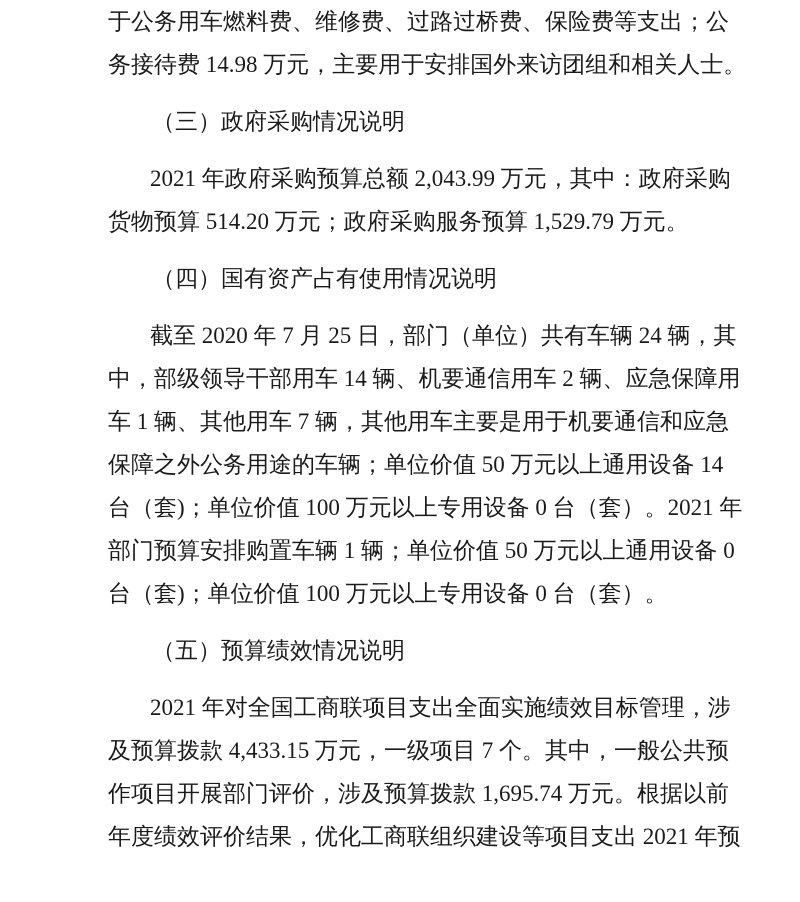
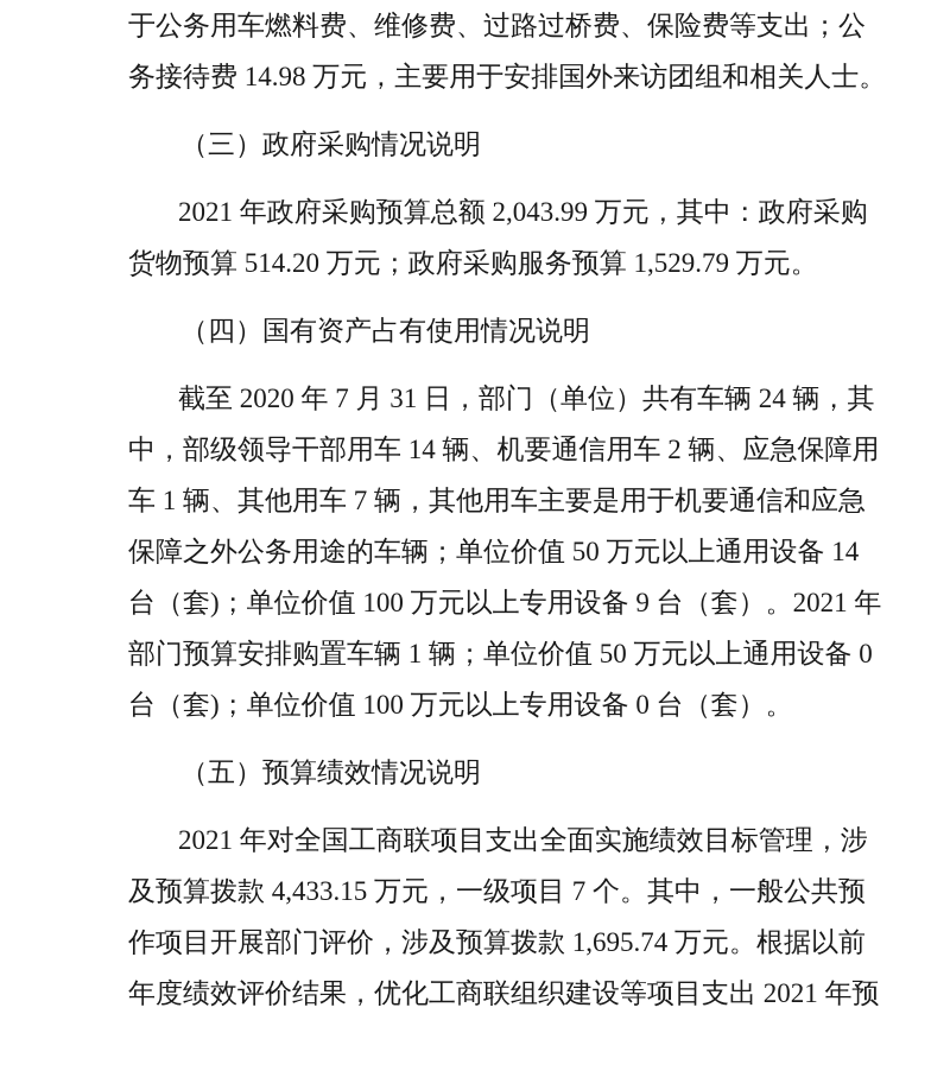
  于公务用车燃料费、维修费、过路过桥费、保险费等支出；公
  务接待费 14.98 万元，主要用于安排国外来访团组和相关人士。
  （三）政府采购情况说明
  2021 年政府采购预算总额 2,043.99 万元，其中：政府采购
  货物预算 514.20 万元；政府采购服务预算 1,529.79 万元。
  （四）国有资产占有使用情况说明
- 截至 2020 年 7 月 25 日，部门（单位）共有车辆 24 辆，其
+ 截至 2020 年 7 月 31 日，部门（单位）共有车辆 24 辆，其
  中，部级领导干部用车 14 辆、机要通信用车 2 辆、应急保障用
  车 1 辆、其他用车 7 辆，其他用车主要是用于机要通信和应急
  保障之外公务用途的车辆；单位价值 50 万元以上通用设备 14
- 台（套)；单位价值 100 万元以上专用设备 0 台（套）。2021 年
+ 台（套)；单位价值 100 万元以上专用设备 9 台（套）。2021 年
  部门预算安排购置车辆 1 辆；单位价值 50 万元以上通用设备 0
  台（套)；单位价值 100 万元以上专用设备 0 台（套）。
  （五）预算绩效情况说明
  2021 年对全国工商联项目支出全面实施绩效目标管理，涉
  及预算拨款 4,433.15 万元，一级项目 7 个。其中，一般公共预
  作项目开展部门评价，涉及预算拨款 1,695.74 万元。根据以前
  年度绩效评价结果，优化工商联组织建设等项目支出 2021 年预
